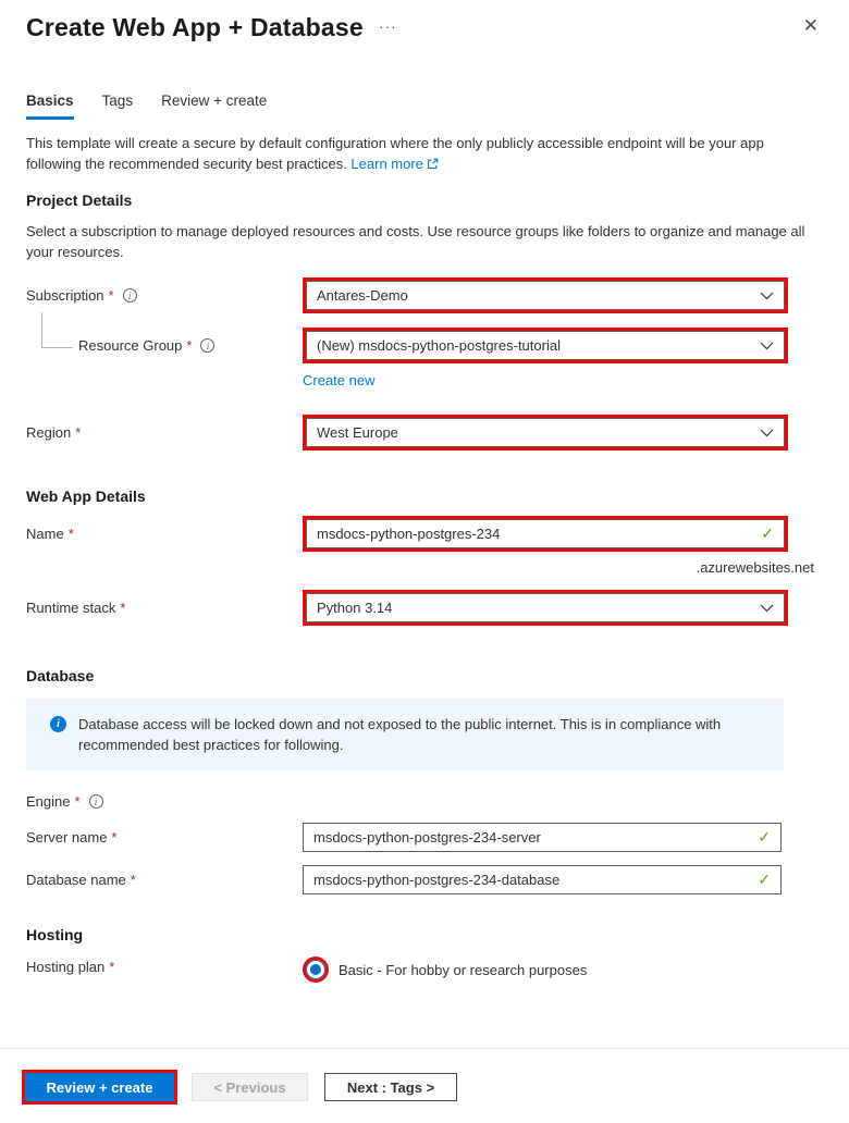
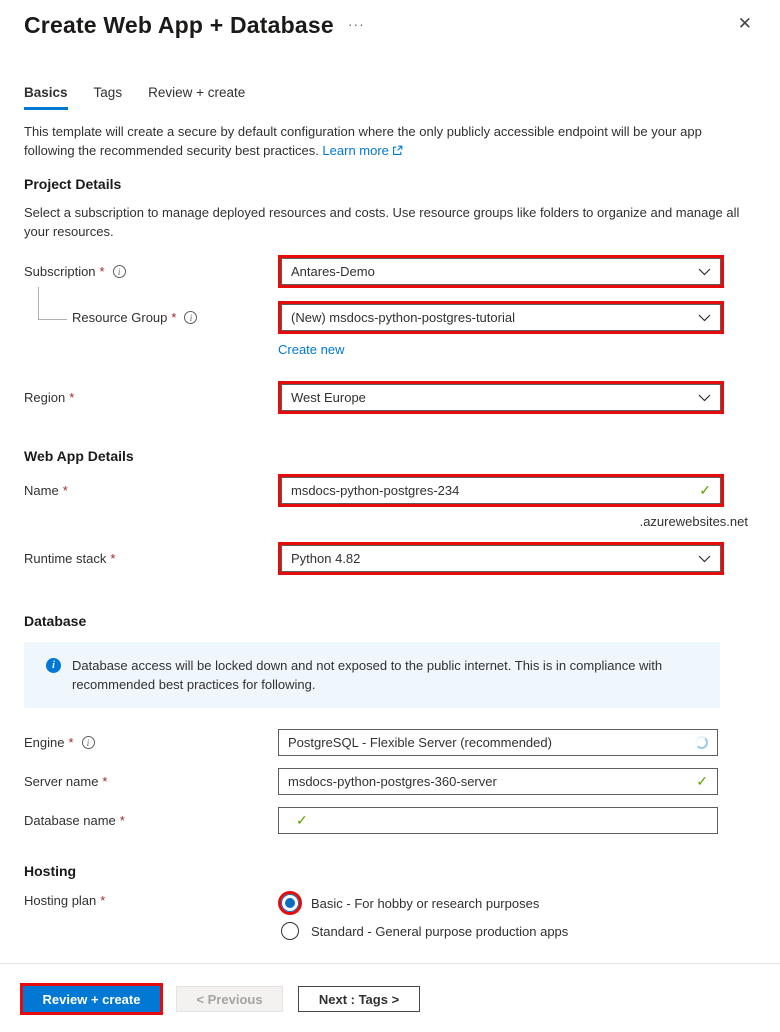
  Create Web App + Database
  ···
  ✕
  Basics
  Tags
  Review + create
  This template will create a secure by default configuration where the only publicly accessible endpoint will be your app following the recommended security best practices. Learn more
  Project Details
  Select a subscription to manage deployed resources and costs. Use resource groups like folders to organize and manage all your resources.
  Subscription
  *
  i
  Antares-Demo
  Resource Group
  *
  i
  (New) msdocs-python-postgres-tutorial
  Create new
  Region
  *
  West Europe
  Web App Details
  Name
  *
  msdocs-python-postgres-234
  ✓
  .azurewebsites.net
  Runtime stack
  *
- Python 3.14
+ Python 4.82
  Database
  i
  Database access will be locked down and not exposed to the public internet. This is in compliance with recommended best practices for following.
  Engine
  *
  i
+ PostgreSQL - Flexible Server (recommended)
  Server name
  *
- msdocs-python-postgres-234-server
+ msdocs-python-postgres-360-server
  ✓
  Database name
  *
- msdocs-python-postgres-234-database
  ✓
  Hosting
  Hosting plan
  *
  Basic - For hobby or research purposes
+ Standard - General purpose production apps
  Review + create
  < Previous
  Next : Tags >
